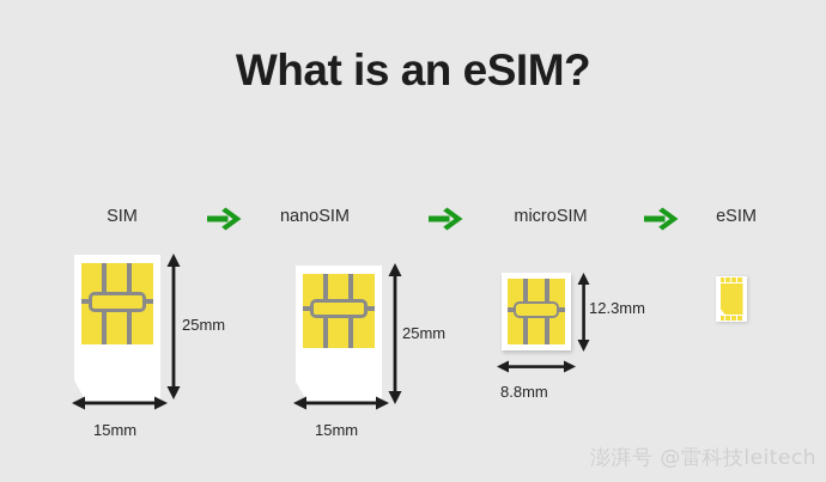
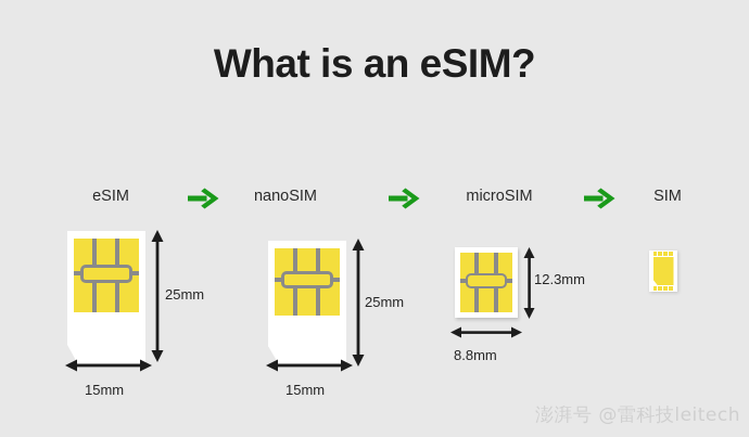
  What is an eSIM?
- SIM
+ eSIM
  nanoSIM
  microSIM
- eSIM
+ SIM
  25mm
  15mm
  25mm
  15mm
  12.3mm
  8.8mm
  澎湃号 @雷科技leitech
